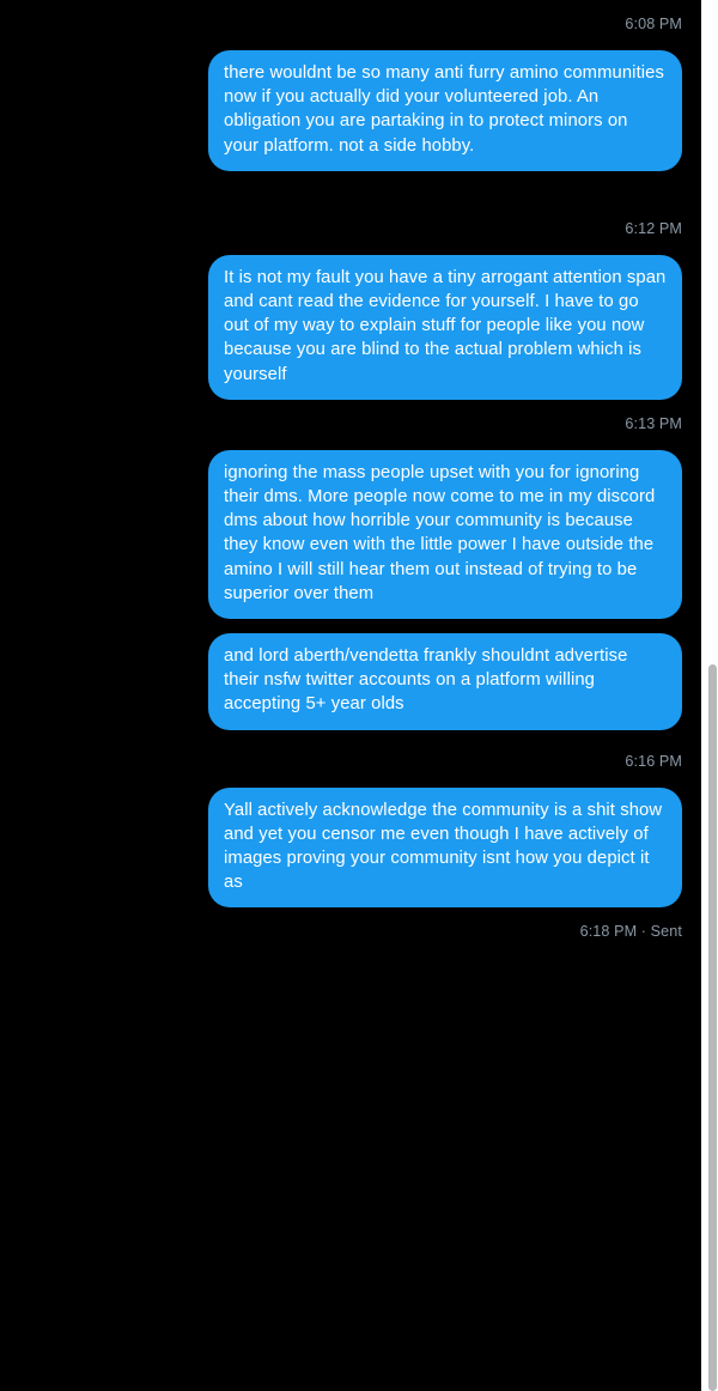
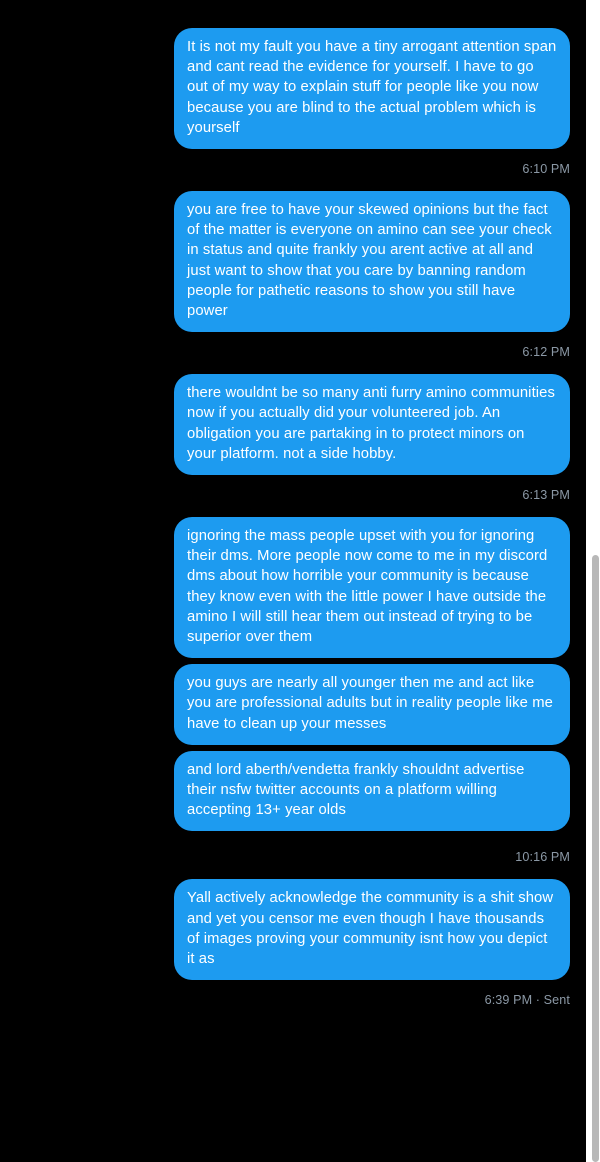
- 6:08 PM
- there wouldnt be so many anti furry amino communities now if you actually did your volunteered job. An obligation you are partaking in to protect minors on your platform. not a side hobby.
+ It is not my fault you have a tiny arrogant attention span and cant read the evidence for yourself. I have to go out of my way to explain stuff for people like you now because you are blind to the actual problem which is yourself
+ 6:10 PM
+ you are free to have your skewed opinions but the fact of the matter is everyone on amino can see your check in status and quite frankly you arent active at all and just want to show that you care by banning random people for pathetic reasons to show you still have power
  6:12 PM
- It is not my fault you have a tiny arrogant attention span and cant read the evidence for yourself. I have to go out of my way to explain stuff for people like you now because you are blind to the actual problem which is yourself
+ there wouldnt be so many anti furry amino communities now if you actually did your volunteered job. An obligation you are partaking in to protect minors on your platform. not a side hobby.
  6:13 PM
  ignoring the mass people upset with you for ignoring their dms. More people now come to me in my discord dms about how horrible your community is because they know even with the little power I have outside the amino I will still hear them out instead of trying to be superior over them
+ you guys are nearly all younger then me and act like you are professional adults but in reality people like me have to clean up your messes
- and lord aberth/vendetta frankly shouldnt advertise their nsfw twitter accounts on a platform willing accepting 5+ year olds
+ and lord aberth/vendetta frankly shouldnt advertise their nsfw twitter accounts on a platform willing accepting 13+ year olds
- 6:16 PM
+ 10:16 PM
- Yall actively acknowledge the community is a shit show and yet you censor me even though I have actively of images proving your community isnt how you depict it as
+ Yall actively acknowledge the community is a shit show and yet you censor me even though I have thousands of images proving your community isnt how you depict it as
- 6:18 PM · Sent
+ 6:39 PM · Sent
